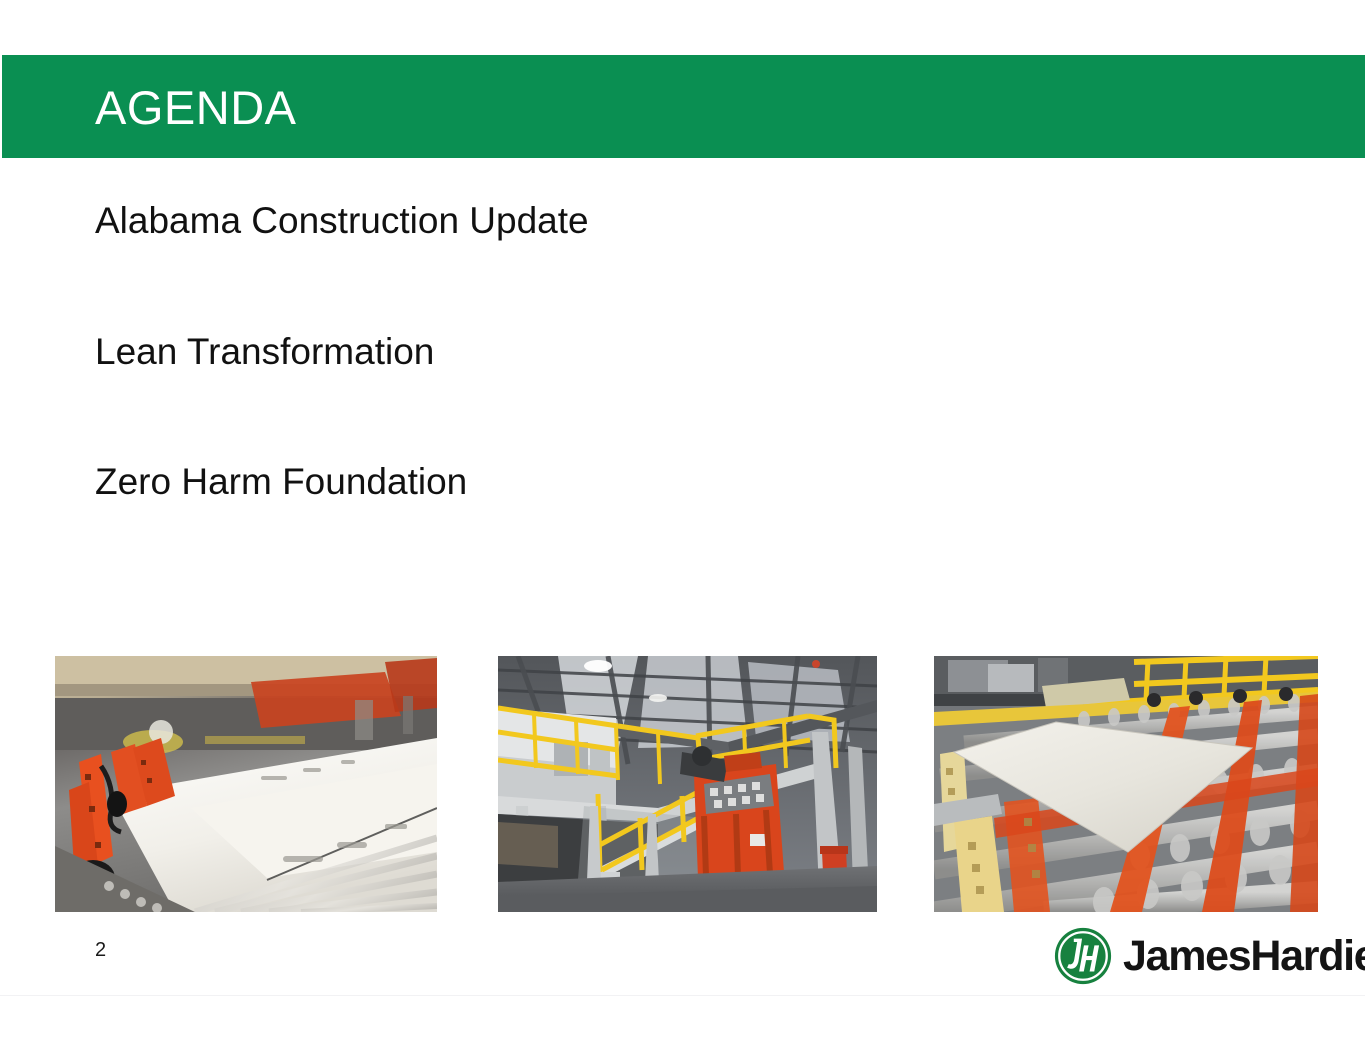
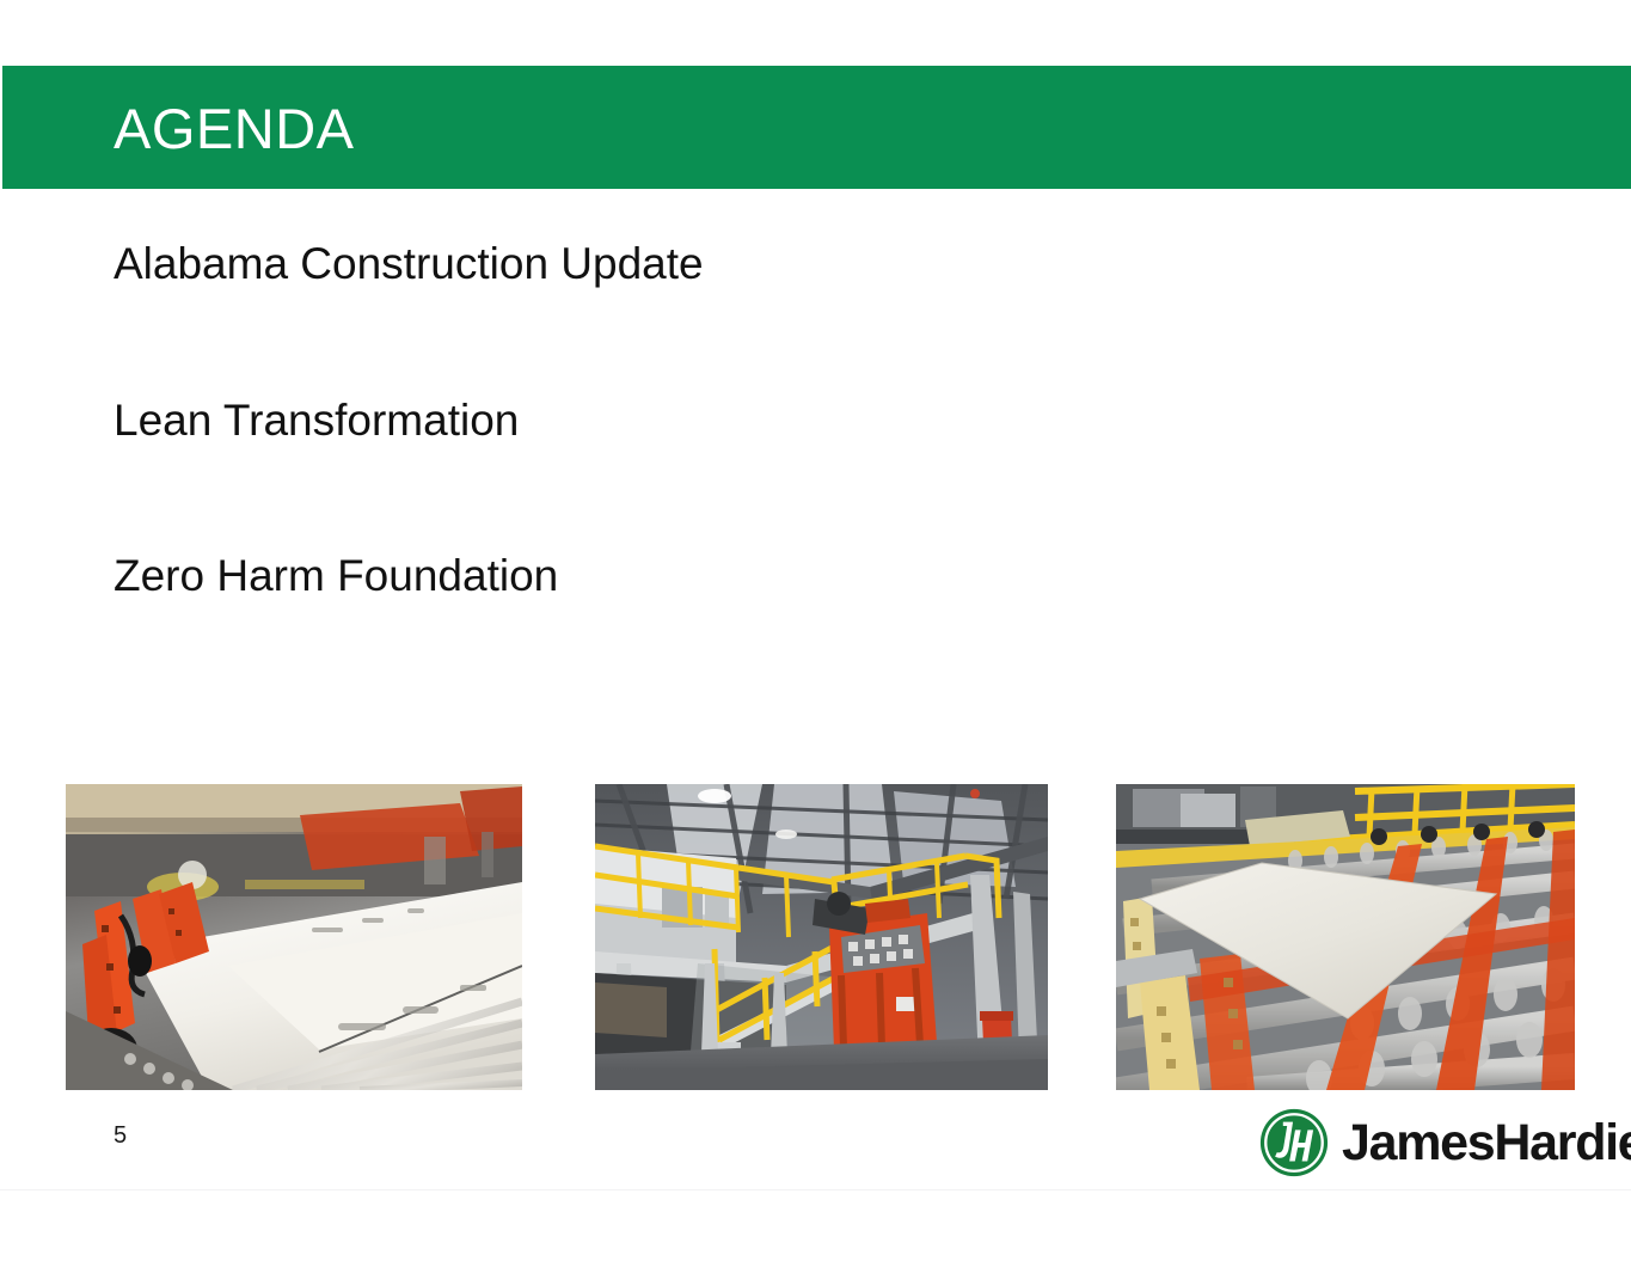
  AGENDA
  Alabama Construction Update
  Lean Transformation
  Zero Harm Foundation
- 2
+ 5
  JamesHardi
